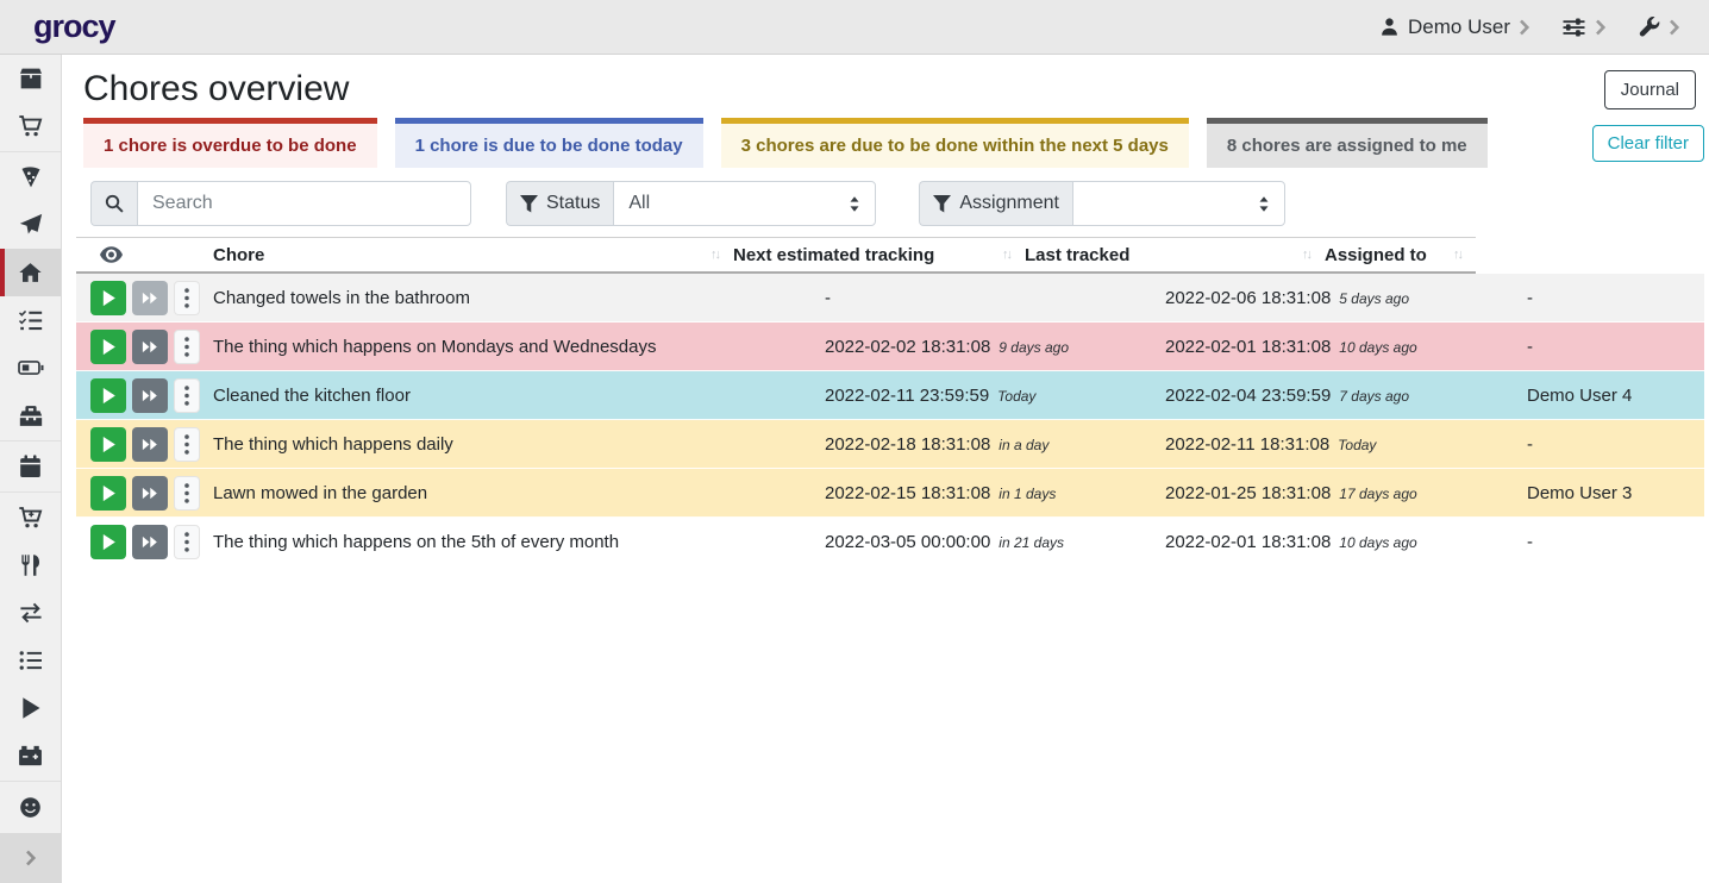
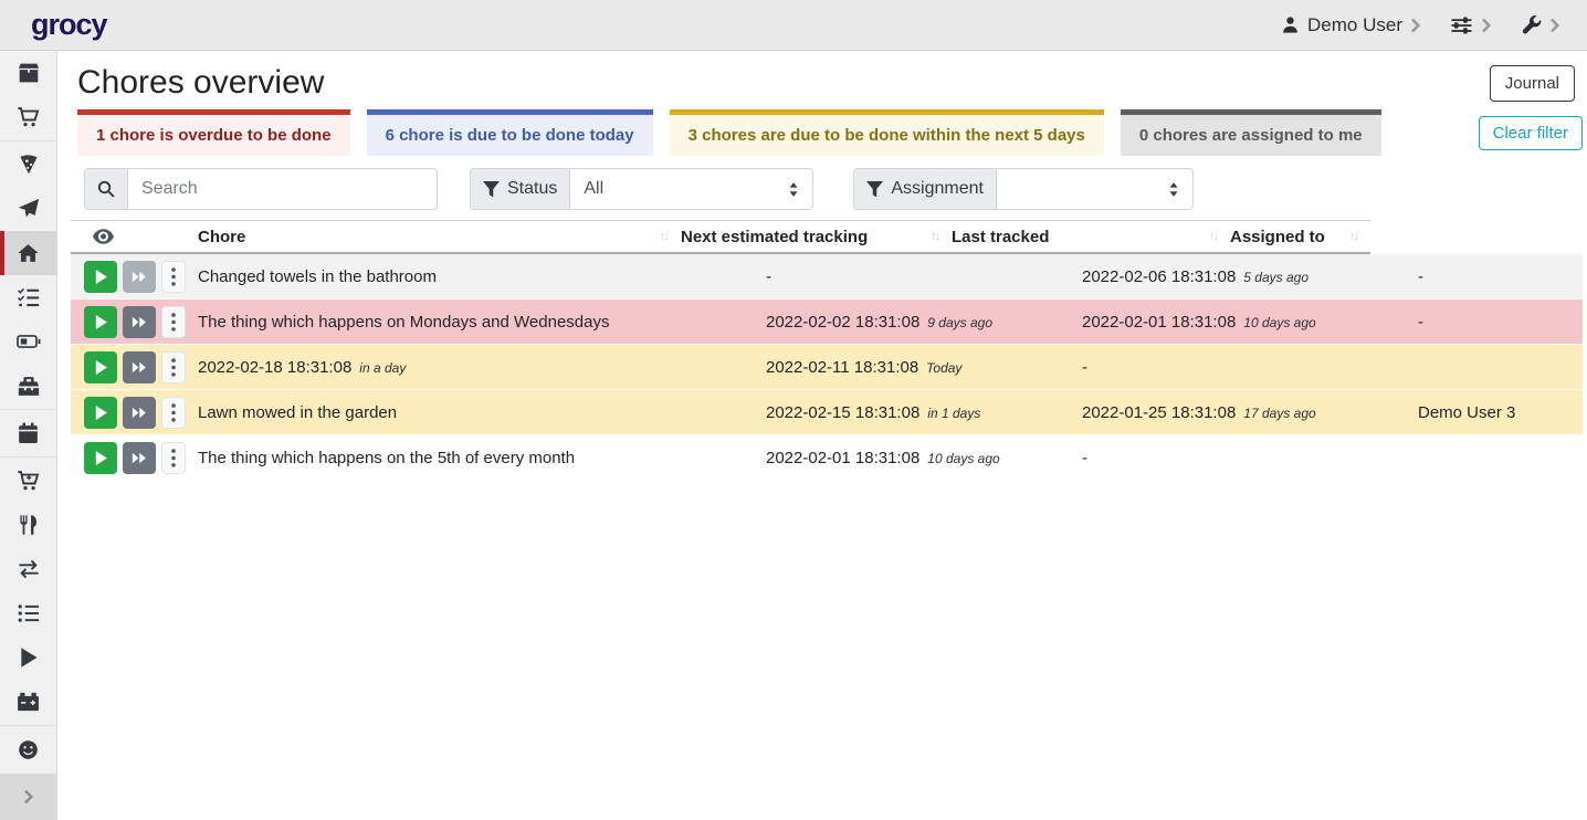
  grocy
  Demo User
  Chores overview
  Journal
  1 chore is overdue to be done
- 1 chore is due to be done today
+ 6 chore is due to be done today
  3 chores are due to be done within the next 5 days
- 8 chores are assigned to me
+ 0 chores are assigned to me
  Clear filter
  Search
  Status
  All
  Assignment
  Chore
  ↑↓
  Next estimated tracking
  ↑↓
  Last tracked
  ↑↓
  Assigned to
  ↑↓
  Changed towels in the bathroom
  -
  2022-02-06 18:31:08 5 days ago
  -
  The thing which happens on Mondays and Wednesdays
  2022-02-02 18:31:08 9 days ago
  2022-02-01 18:31:08 10 days ago
  -
- Cleaned the kitchen floor
- 2022-02-11 23:59:59 Today
- 2022-02-04 23:59:59 7 days ago
- Demo User 4
- The thing which happens daily
  2022-02-18 18:31:08 in a day
  2022-02-11 18:31:08 Today
  -
  Lawn mowed in the garden
  2022-02-15 18:31:08 in 1 days
  2022-01-25 18:31:08 17 days ago
  Demo User 3
  The thing which happens on the 5th of every month
- 2022-03-05 00:00:00 in 21 days
  2022-02-01 18:31:08 10 days ago
  -
